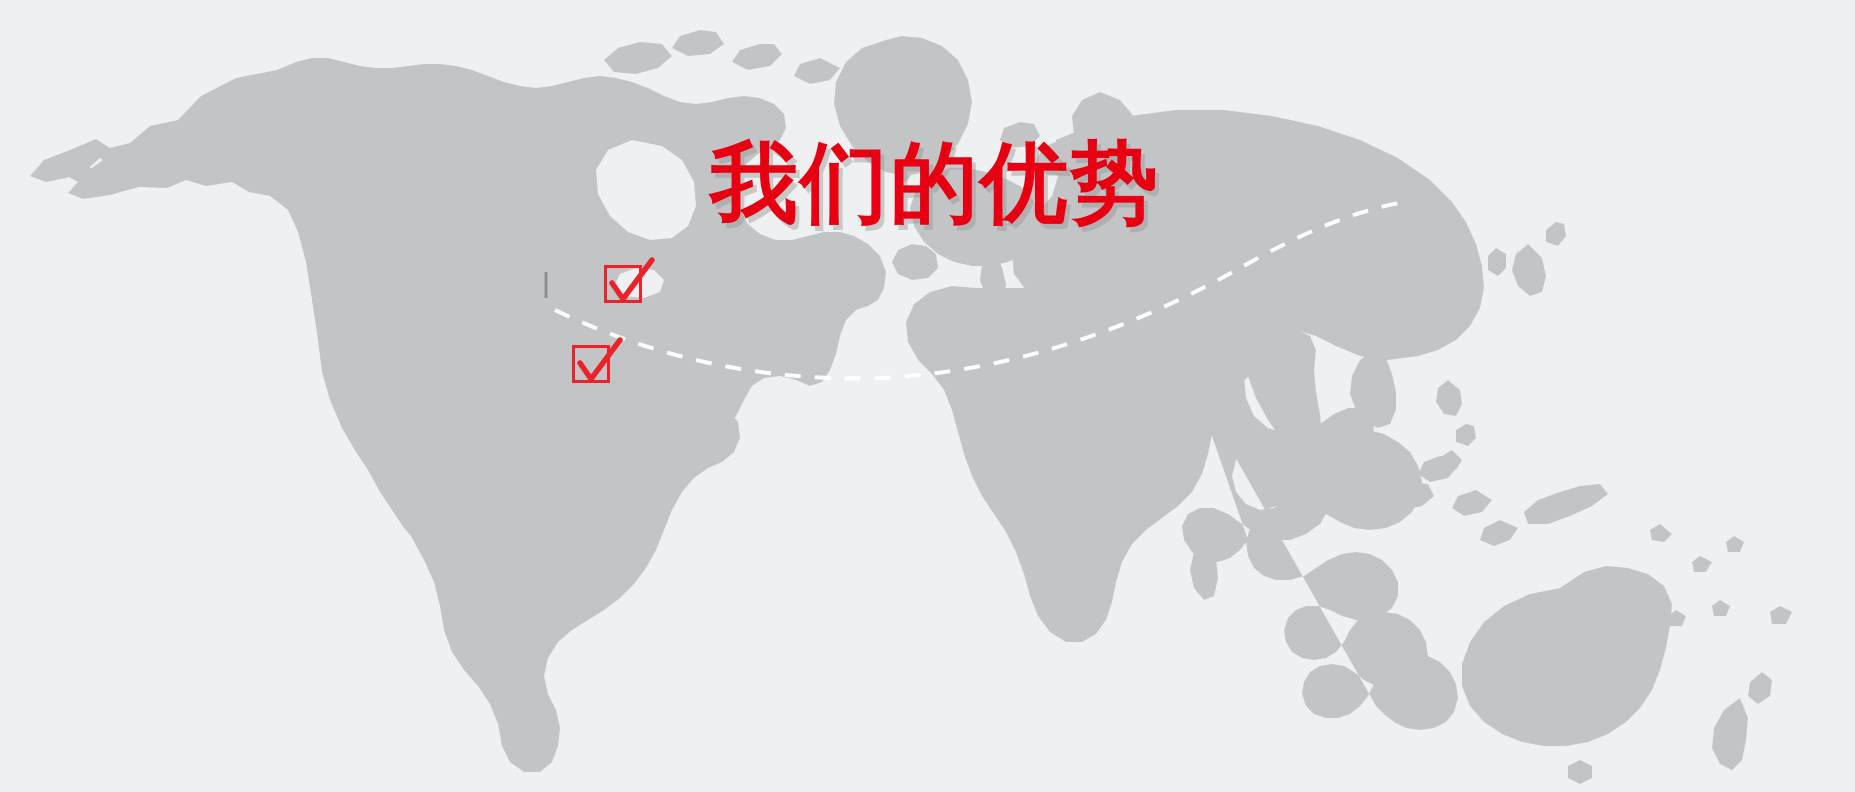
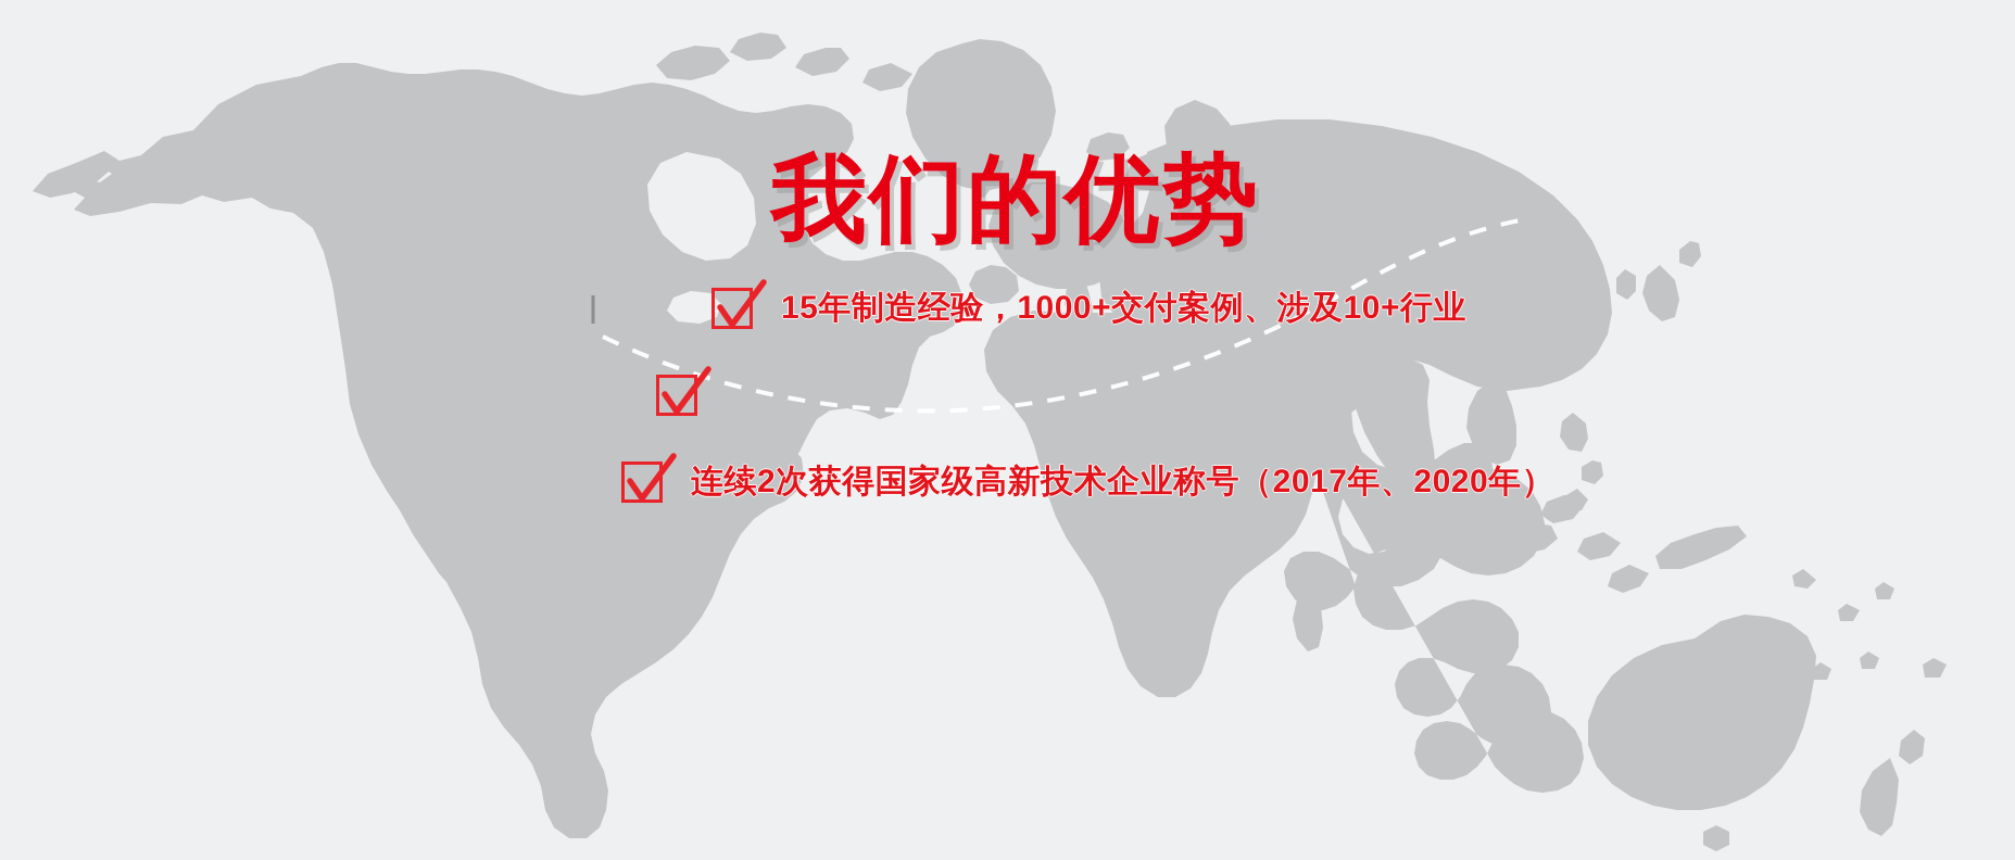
  我们的优势
+ 15年制造经验，1000+交付案例、涉及10+行业
+ 连续2次获得国家级高新技术企业称号（2017年、2020年）
